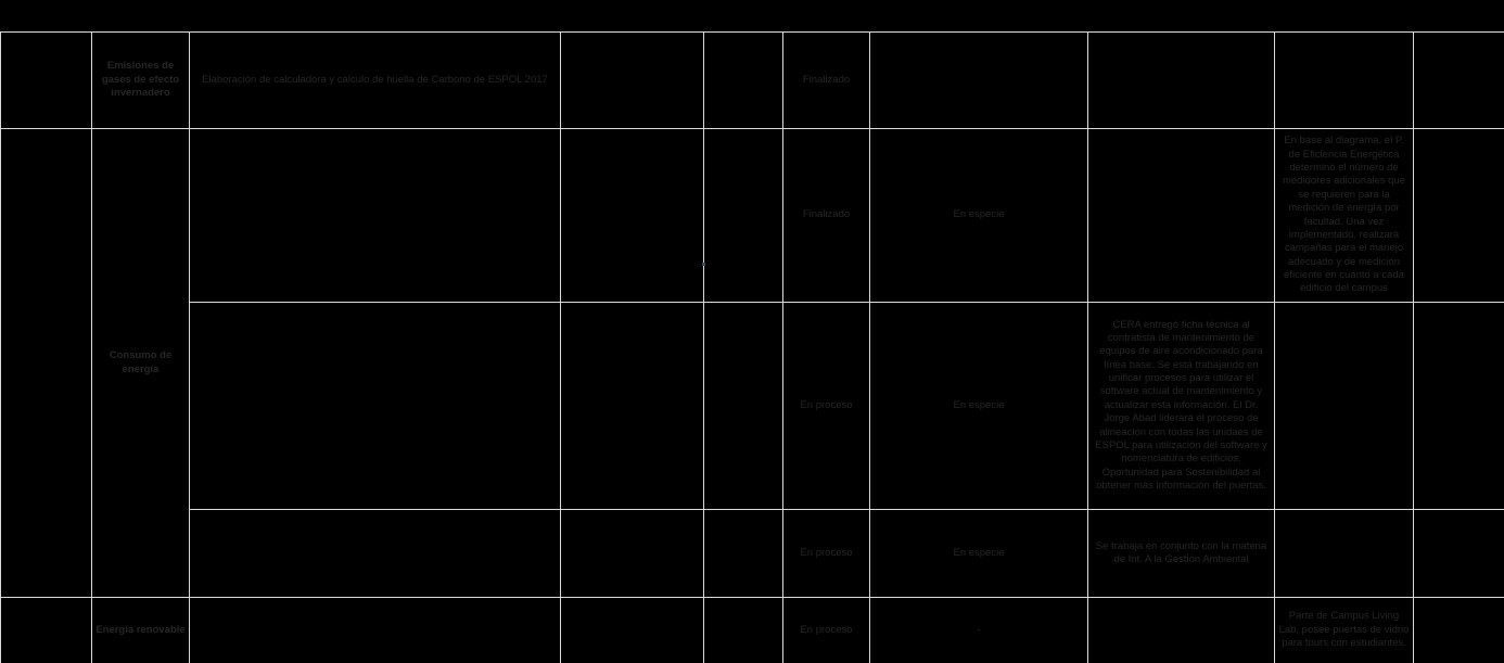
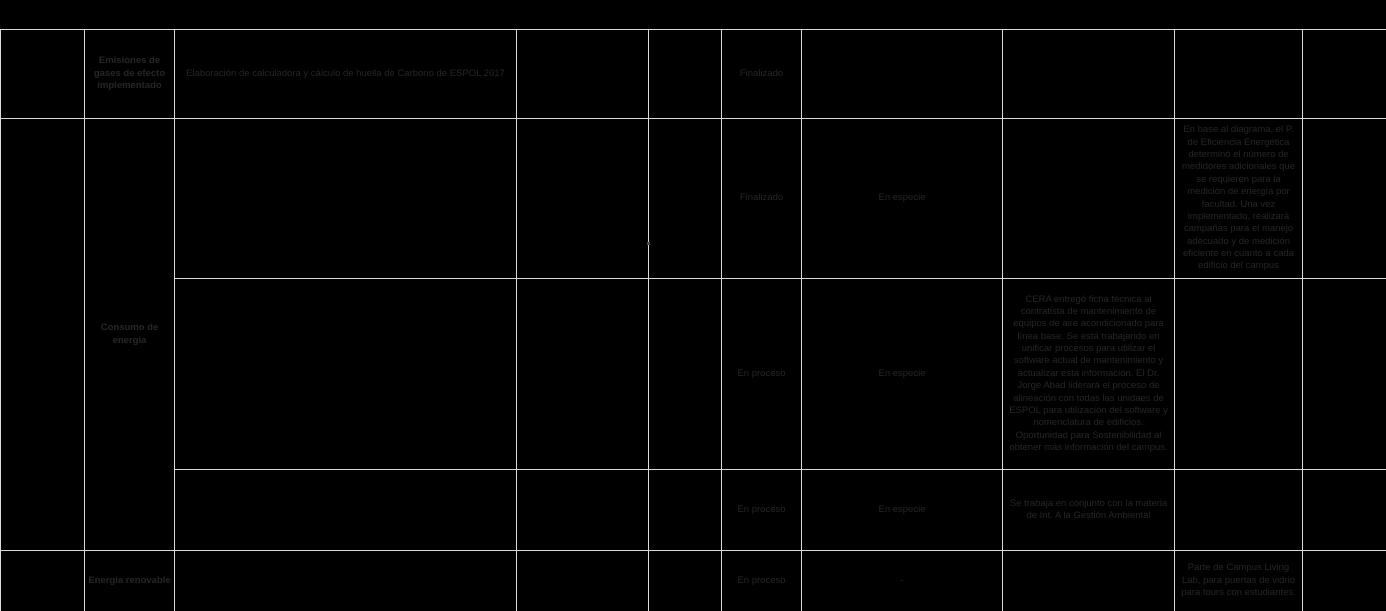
- 	Emisiones de gases de efecto invernadero	Elaboración de calculadora y cálculo de huella de Carbono de ESPOL 2017			Finalizado
+ 	Emisiones de gases de efecto implementado	Elaboración de calculadora y cálculo de huella de Carbono de ESPOL 2017			Finalizado
  	Consumo de energía				Finalizado	En especie		En base al diagrama, el P. de Eficiencia Energética determinó el número de medidores adicionales que se requieren para la medición de energía por facultad. Una vez implementado, realizará campañas para el manejo adecuado y de medición eficiente en cuanto a cada edificio del campus
- 			En proceso	En especie	CERA entregó ficha técnica al contratista de mantenimiento de equipos de aire acondicionado para línea base. Se está trabajando en unificar procesos para utilizar el software actual de mantenimiento y actualizar esta información. El Dr. Jorge Abad liderará el proceso de alineación con todas las unidaes de ESPOL para utilización del software y nomenclatura de edificios. Oportunidad para Sostenibilidad al obtener más información del puertas.
+ 			En proceso	En especie	CERA entregó ficha técnica al contratista de mantenimiento de equipos de aire acondicionado para línea base. Se está trabajando en unificar procesos para utilizar el software actual de mantenimiento y actualizar esta información. El Dr. Jorge Abad liderará el proceso de alineación con todas las unidaes de ESPOL para utilización del software y nomenclatura de edificios. Oportunidad para Sostenibilidad al obtener más información del campus.
  			En proceso	En especie	Se trabaja en conjunto con la materia de Int. A la Gestión Ambiental
- 	Energía renovable				En proceso	-		Parte de Campus Living Lab, posee puertas de vidrio para tours con estudiantes.
+ 	Energía renovable				En proceso	-		Parte de Campus Living Lab, para puertas de vidrio para tours con estudiantes.
